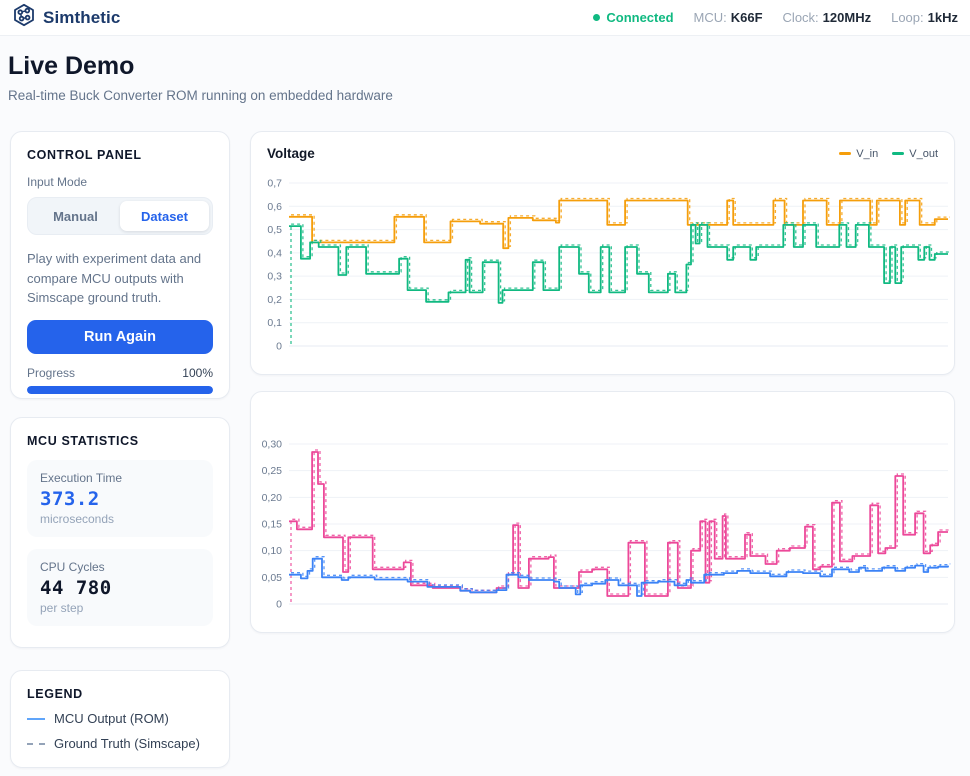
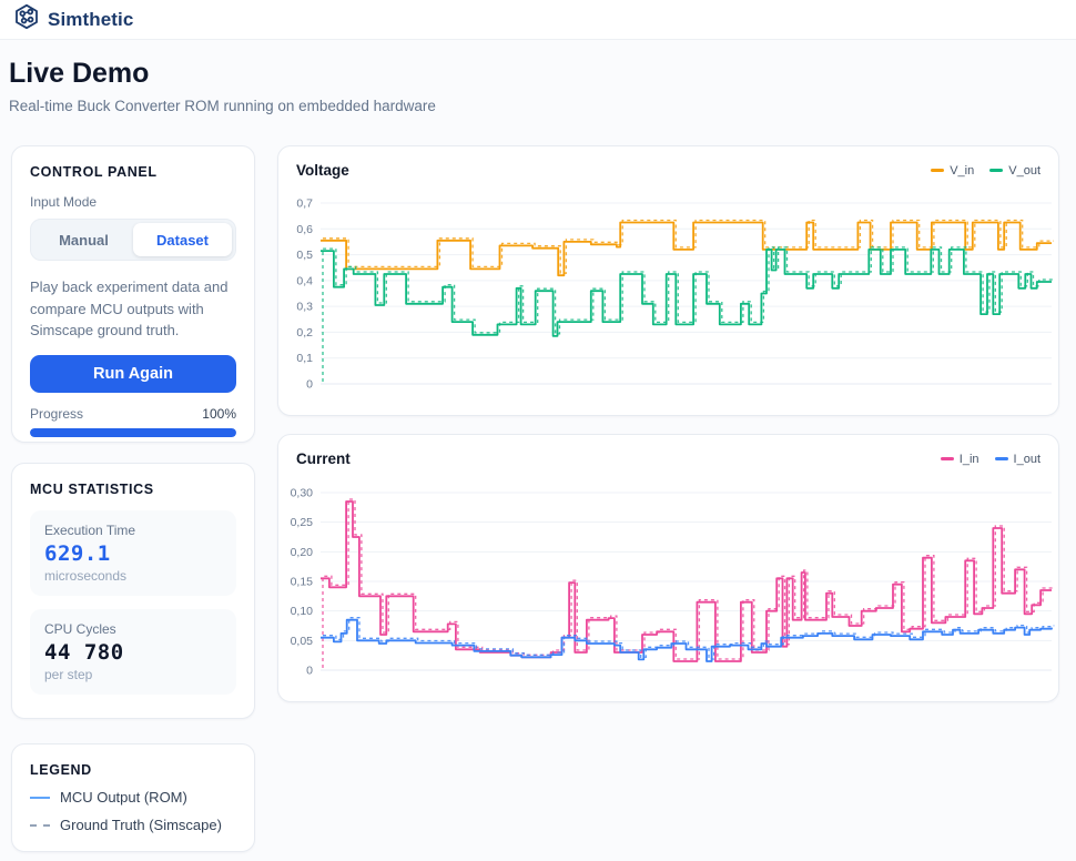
  Simthetic
- Connected
- MCU:
- K66F
- Clock:
- 120MHz
- Loop:
- 1kHz
  Live Demo
  Real-time Buck Converter ROM running on embedded hardware
  CONTROL PANEL
  Input Mode
  Manual
  Dataset
- Play with experiment data and compare MCU outputs with Simscape ground truth.
+ Play back experiment data and compare MCU outputs with Simscape ground truth.
  Run Again
  Progress
  100%
  MCU STATISTICS
  Execution Time
- 373.2
+ 629.1
  microseconds
  CPU Cycles
  44 780
  per step
  LEGEND
  MCU Output (ROM)
  Ground Truth (Simscape)
  Voltage
  V_in
  V_out
  0
  0,1
  0,2
  0,3
  0,4
  0,5
  0,6
  0,7
+ Current
+ I_in
+ I_out
  0
  0,05
  0,10
  0,15
  0,20
  0,25
  0,30
